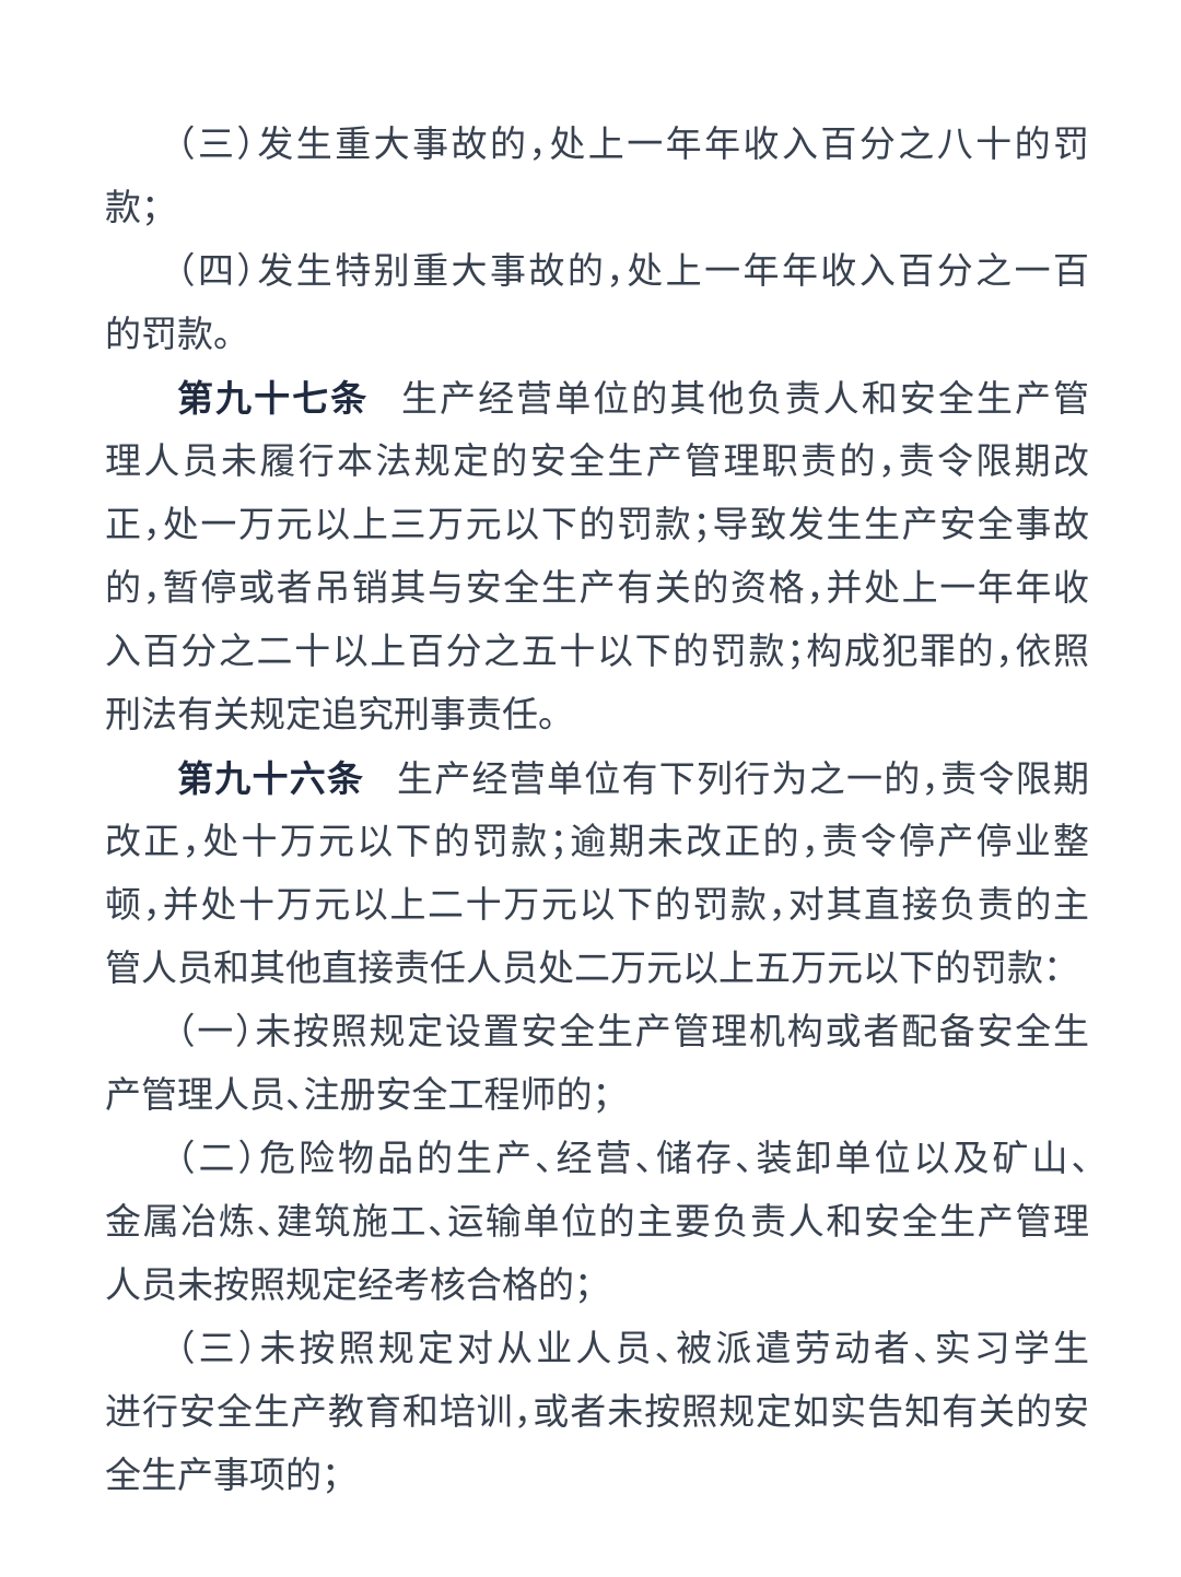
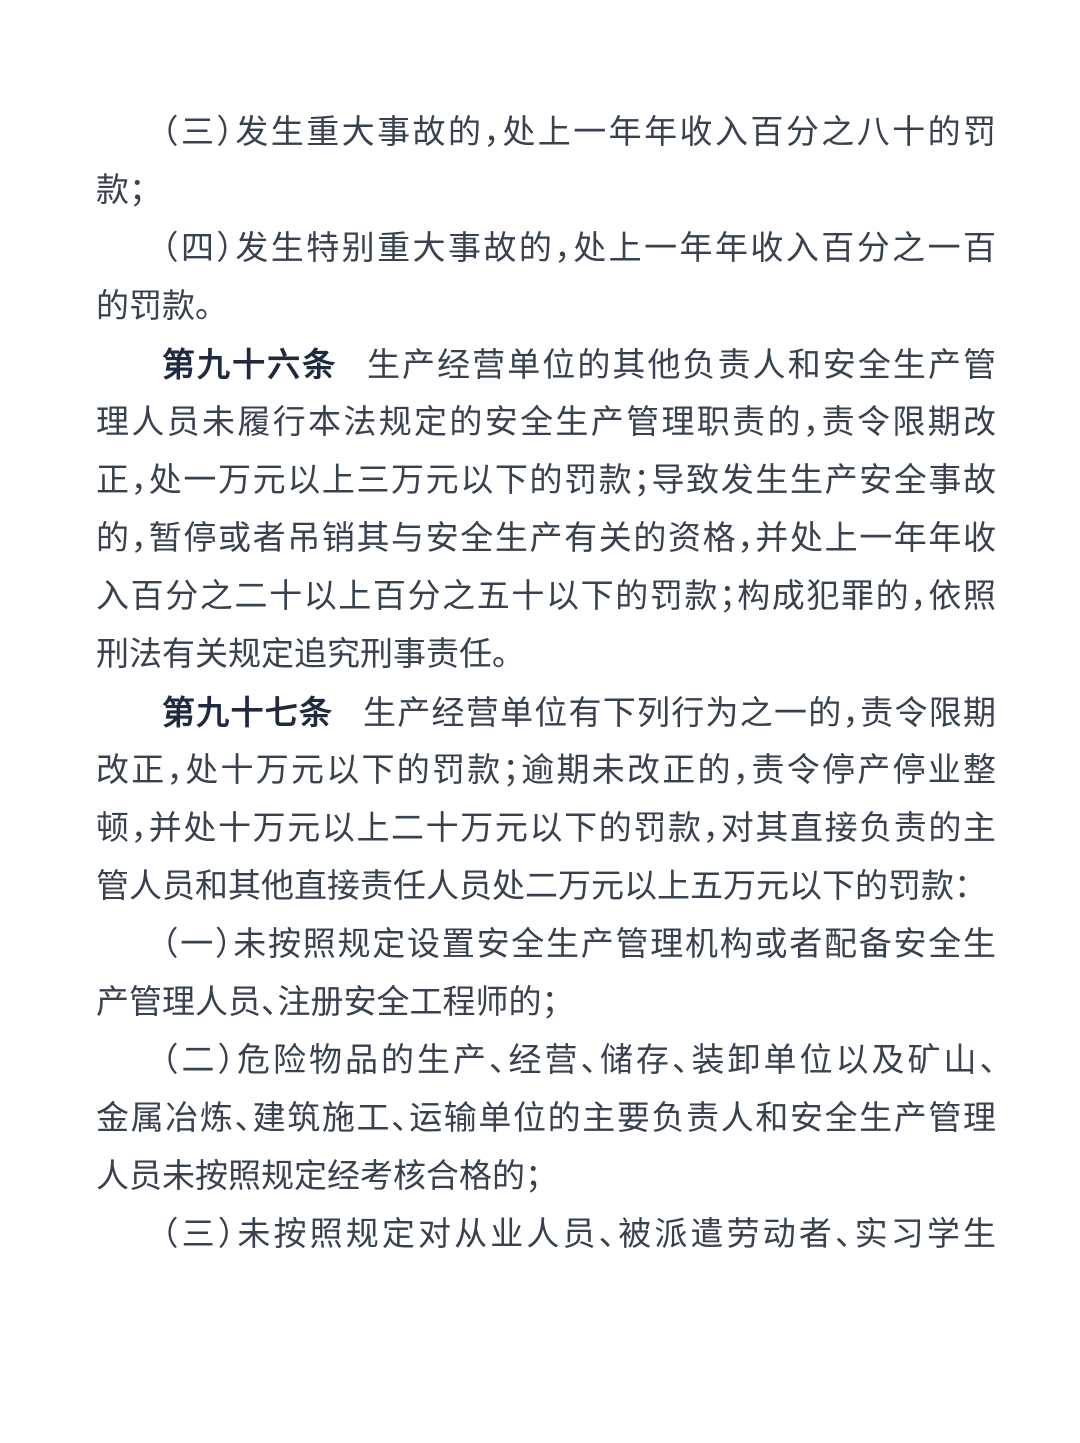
  （三）发生重大事故的，处上一年年收入百分之八十的罚
  款；
  （四）发生特别重大事故的，处上一年年收入百分之一百
  的罚款。
- 第九十七条 生产经营单位的其他负责人和安全生产管
+ 第九十六条 生产经营单位的其他负责人和安全生产管
  理人员未履行本法规定的安全生产管理职责的，责令限期改
  正，处一万元以上三万元以下的罚款；导致发生生产安全事故
  的，暂停或者吊销其与安全生产有关的资格，并处上一年年收
  入百分之二十以上百分之五十以下的罚款；构成犯罪的，依照
  刑法有关规定追究刑事责任。
- 第九十六条 生产经营单位有下列行为之一的，责令限期
+ 第九十七条 生产经营单位有下列行为之一的，责令限期
  改正，处十万元以下的罚款；逾期未改正的，责令停产停业整
  顿，并处十万元以上二十万元以下的罚款，对其直接负责的主
  管人员和其他直接责任人员处二万元以上五万元以下的罚款：
  （一）未按照规定设置安全生产管理机构或者配备安全生
  产管理人员、注册安全工程师的；
  （二）危险物品的生产、经营、储存、装卸单位以及矿山、
  金属冶炼、建筑施工、运输单位的主要负责人和安全生产管理
  人员未按照规定经考核合格的；
  （三）未按照规定对从业人员、被派遣劳动者、实习学生
- 进行安全生产教育和培训，或者未按照规定如实告知有关的安
- 全生产事项的；
